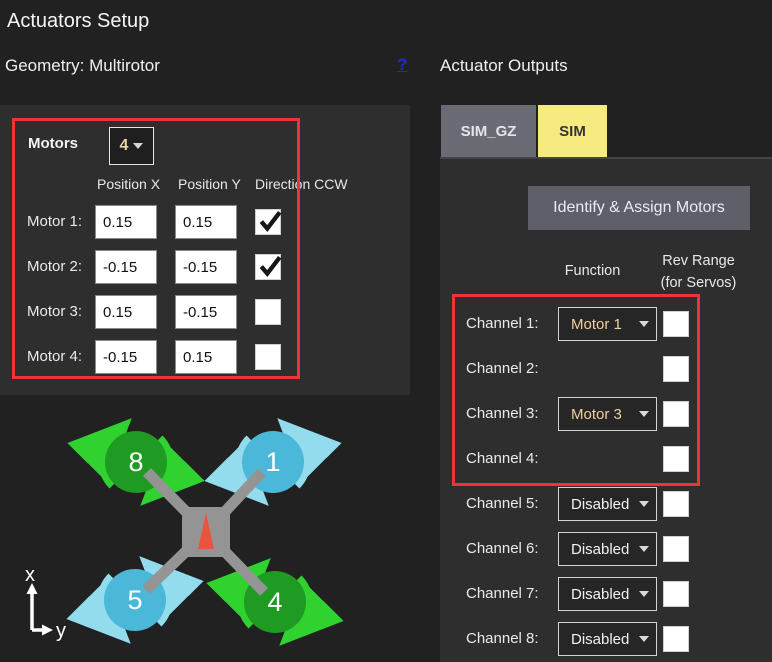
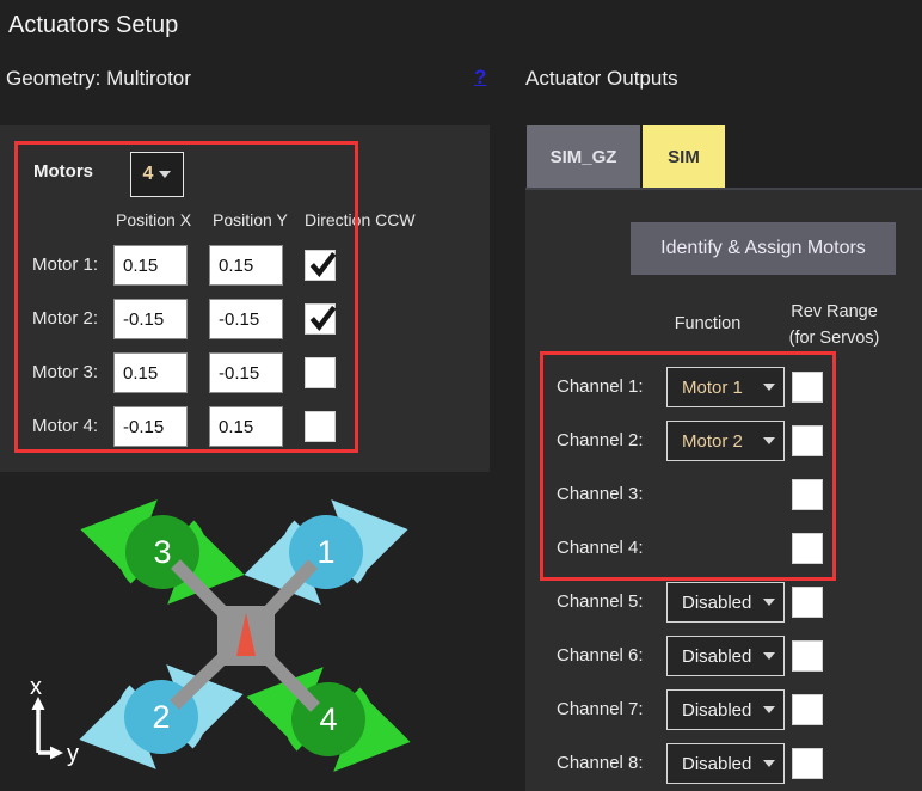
  Actuators Setup
  Geometry: Multirotor
  ?
  Actuator Outputs
  Motors
  4
  Position X
  Position Y
  Direction CCW
  Motor 1:
  0.15
  0.15
  Motor 2:
  -0.15
  -0.15
  Motor 3:
  0.15
  -0.15
  Motor 4:
  -0.15
  0.15
  1
- 5
+ 2
- 8
+ 3
  4
  x
  y
  SIM_GZ
  SIM
  Identify & Assign Motors
  Channel 1:
  Motor 1
  Channel 2:
+ Motor 2
  Channel 3:
- Motor 3
  Channel 4:
  Channel 5:
  Disabled
  Channel 6:
  Disabled
  Channel 7:
  Disabled
  Channel 8:
  Disabled
  Function
  Rev Range
  (for Servos)
